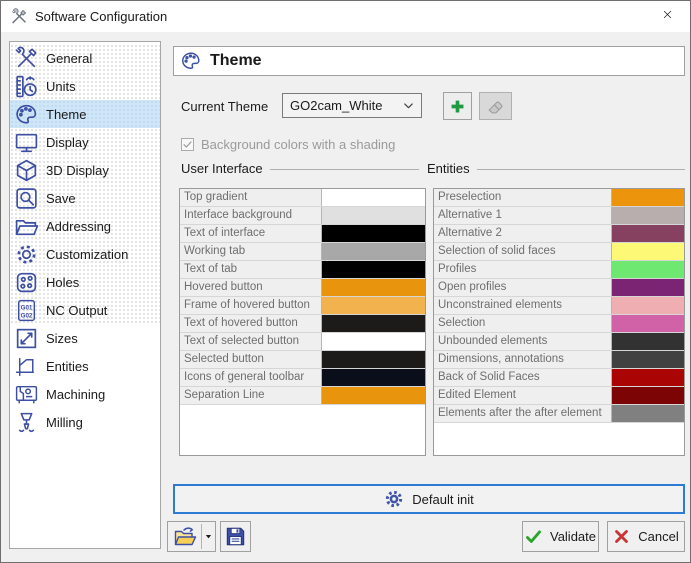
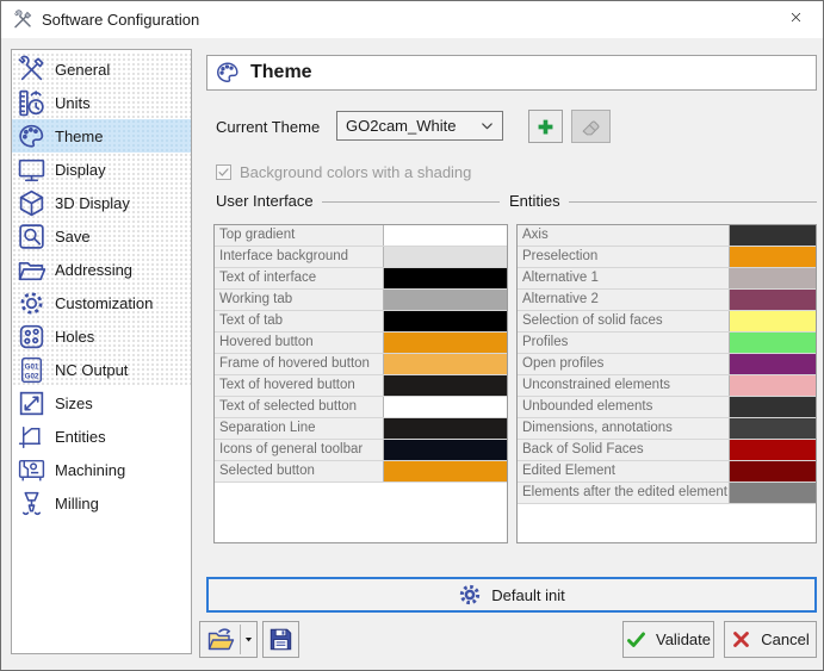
  Software Configuration
  General
  Units
  Theme
  Display
  3D Display
  Save
  Addressing
  Customization
  Holes
  NC Output
  Sizes
  Entities
  Machining
  Milling
  Theme
  Current Theme
  GO2cam_White
  Background colors with a shading
  User Interface
  Entities
  Top gradient
  Interface background
  Text of interface
  Working tab
  Text of tab
  Hovered button
  Frame of hovered button
  Text of hovered button
  Text of selected button
- Selected button
+ Separation Line
  Icons of general toolbar
- Separation Line
+ Selected button
+ Axis
  Preselection
  Alternative 1
  Alternative 2
  Selection of solid faces
  Profiles
  Open profiles
  Unconstrained elements
- Selection
  Unbounded elements
  Dimensions, annotations
  Back of Solid Faces
  Edited Element
- Elements after the after element
+ Elements after the edited element
  Default init
  Validate
  Cancel
